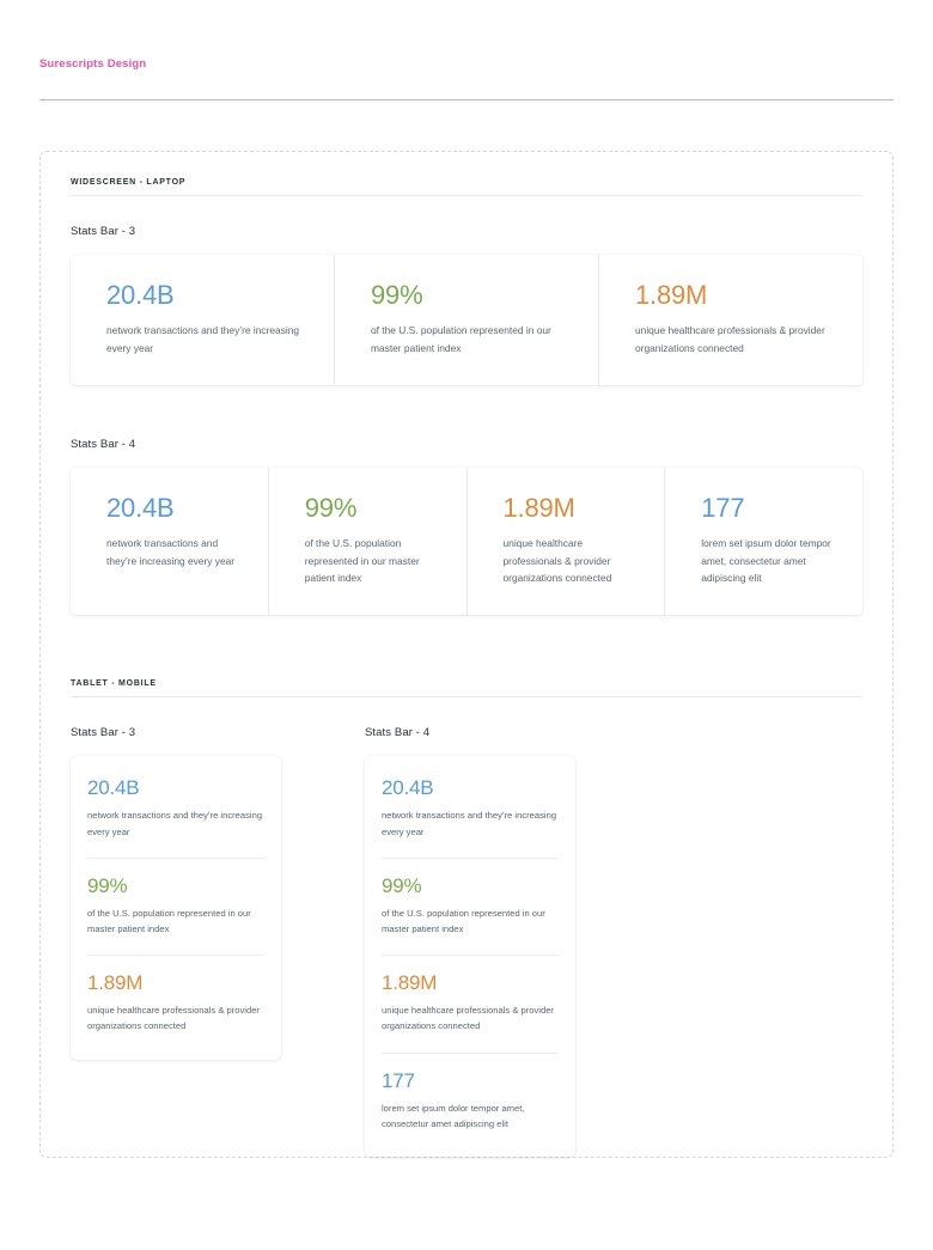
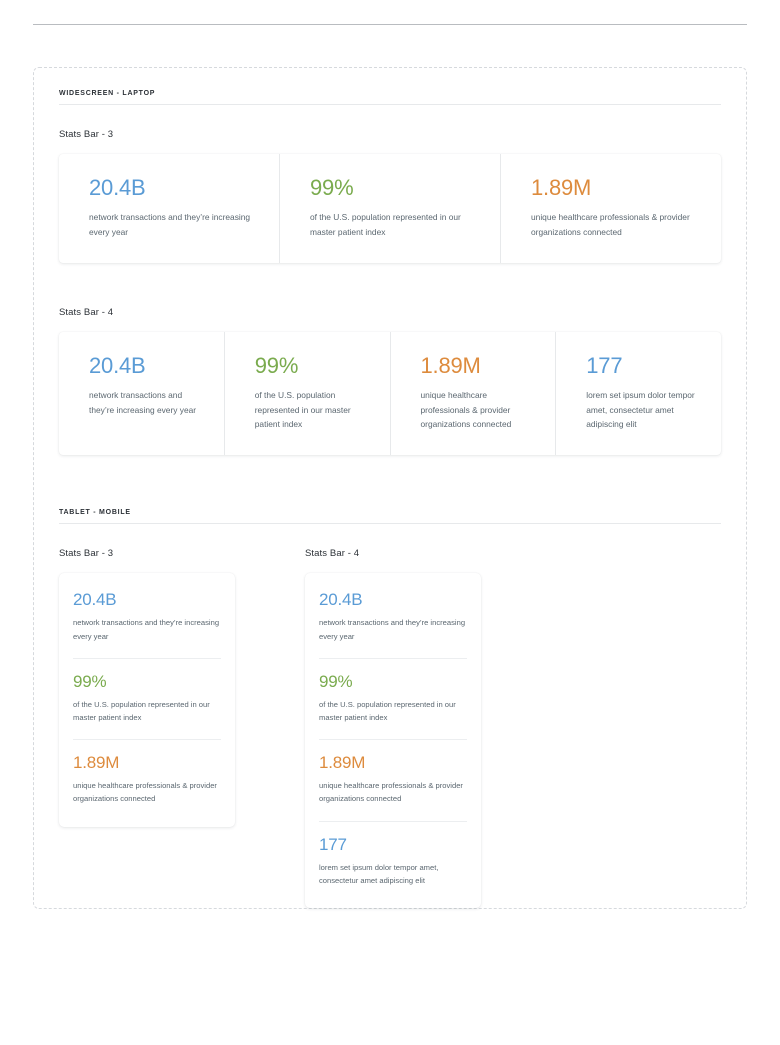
- Surescripts Design
  Stats Bar - 3
  20.4B
  network transactions and they’re increasing every year
  99%
  of the U.S. population represented in our master patient index
  1.89M
  unique healthcare professionals & provider organizations connected
  Stats Bar - 4
  20.4B
  network transactions and they’re increasing every year
  99%
  of the U.S. population represented in our master patient index
  1.89M
  unique healthcare professionals & provider organizations connected
  177
  lorem set ipsum dolor tempor amet, consectetur amet adipiscing elit
  Stats Bar - 3
  20.4B
  network transactions and they’re increasing every year
  99%
  of the U.S. population represented in our master patient index
  1.89M
  unique healthcare professionals & provider organizations connected
  Stats Bar - 4
  20.4B
  network transactions and they’re increasing every year
  99%
  of the U.S. population represented in our master patient index
  1.89M
  unique healthcare professionals & provider organizations connected
  177
  lorem set ipsum dolor tempor amet, consectetur amet adipiscing elit
